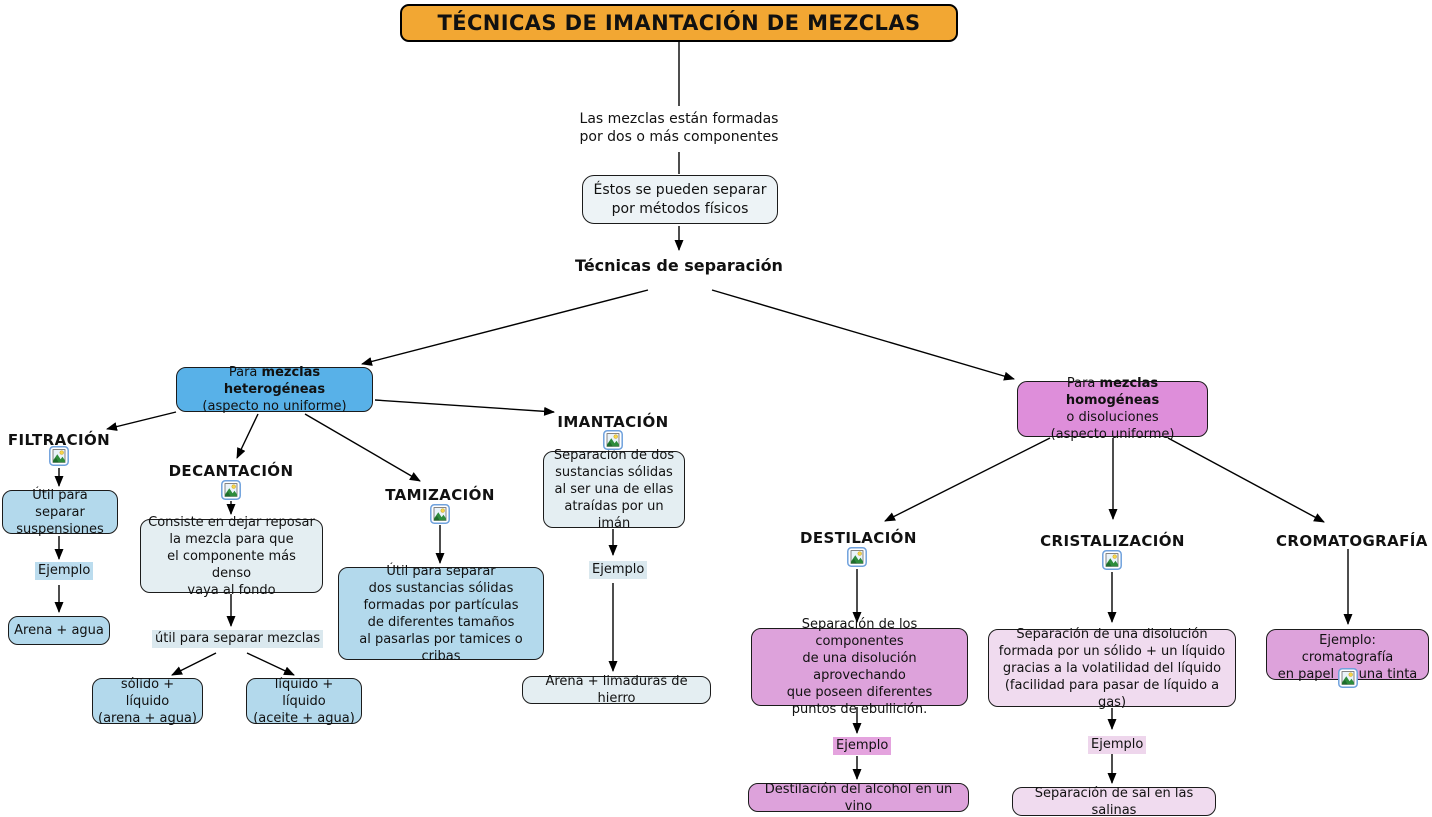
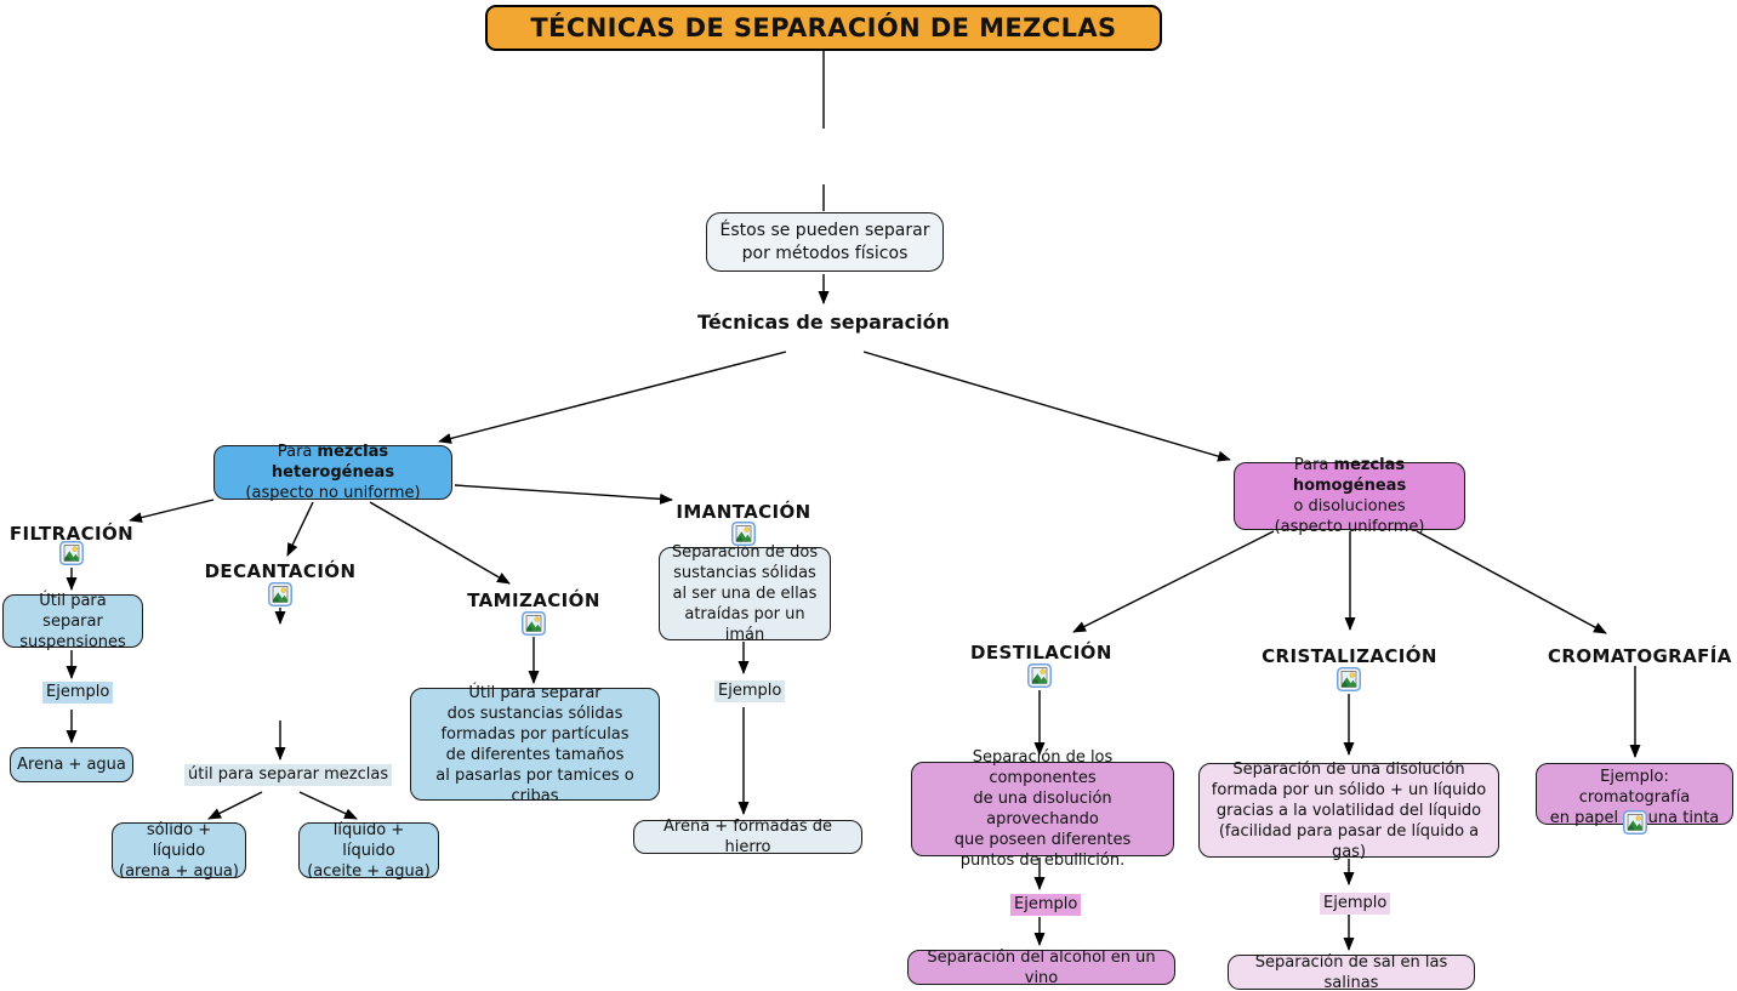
- TÉCNICAS DE IMANTACIÓN DE MEZCLAS
+ TÉCNICAS DE SEPARACIÓN DE MEZCLAS
- Las mezclas están formadas
- por dos o más componentes
  Éstos se pueden separar
  por métodos físicos
  Técnicas de separación
  Para mezclas heterogéneas
  (aspecto no uniforme)
  Para mezclas homogéneas
  o disoluciones
  (aspecto uniforme)
  FILTRACIÓN
  Útil para separar
  suspensiones
  Ejemplo
  Arena + agua
  DECANTACIÓN
- Consiste en dejar reposar
- la mezcla para que
- el componente más denso
- vaya al fondo
  útil para separar mezclas
  sólido + líquido
  (arena + agua)
  líquido + líquido
  (aceite + agua)
  TAMIZACIÓN
  Útil para separar
  dos sustancias sólidas
  formadas por partículas
  de diferentes tamaños
  al pasarlas por tamices o cribas
  IMANTACIÓN
  Separación de dos
  sustancias sólidas
  al ser una de ellas
  atraídas por un imán
  Ejemplo
- Arena + limaduras de hierro
+ Arena + formadas de hierro
  DESTILACIÓN
  Separación de los componentes
  de una disolución aprovechando
  que poseen diferentes
  puntos de ebullición.
  Ejemplo
- Destilación del alcohol en un vino
+ Separación del alcohol en un vino
  CRISTALIZACIÓN
  Separación de una disolución
  formada por un sólido + un líquido
  gracias a la volatilidad del líquido
  (facilidad para pasar de líquido a gas)
  Ejemplo
  Separación de sal en las salinas
  CROMATOGRAFÍA
  Ejemplo: cromatografía
  en papel una tinta
